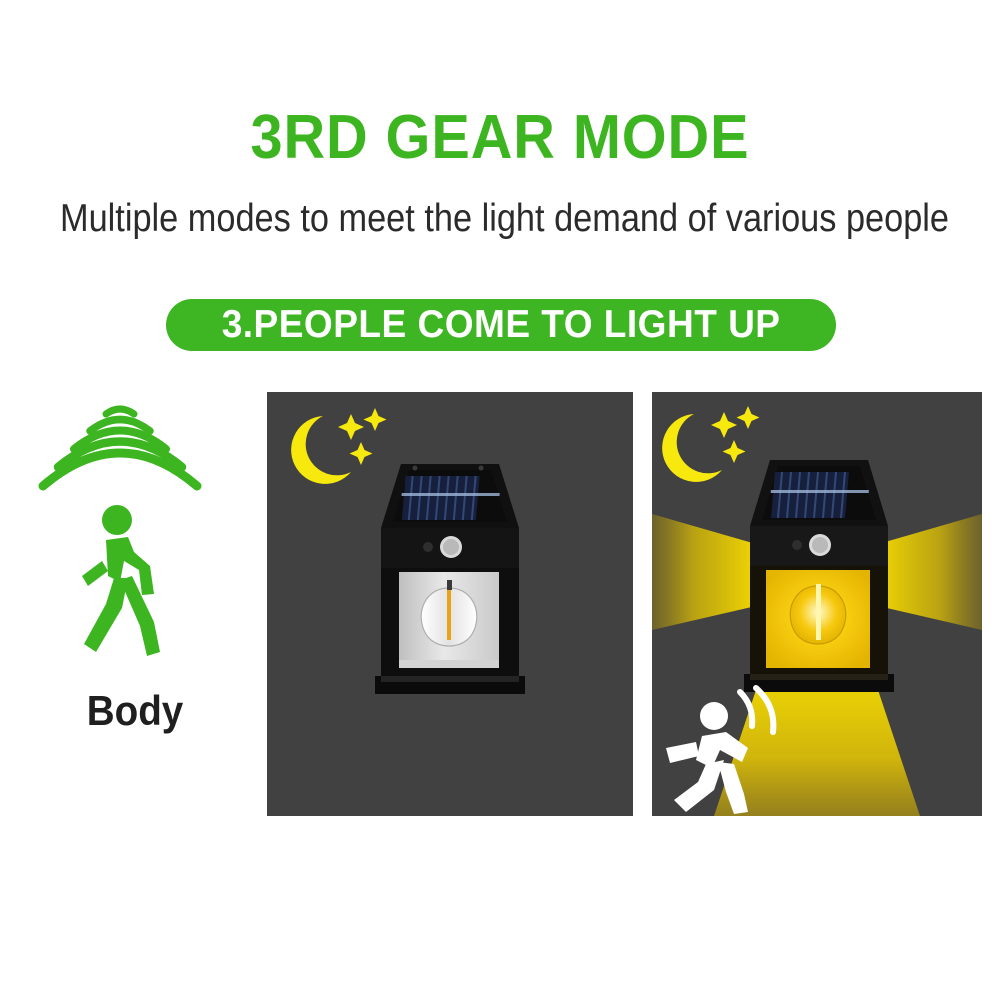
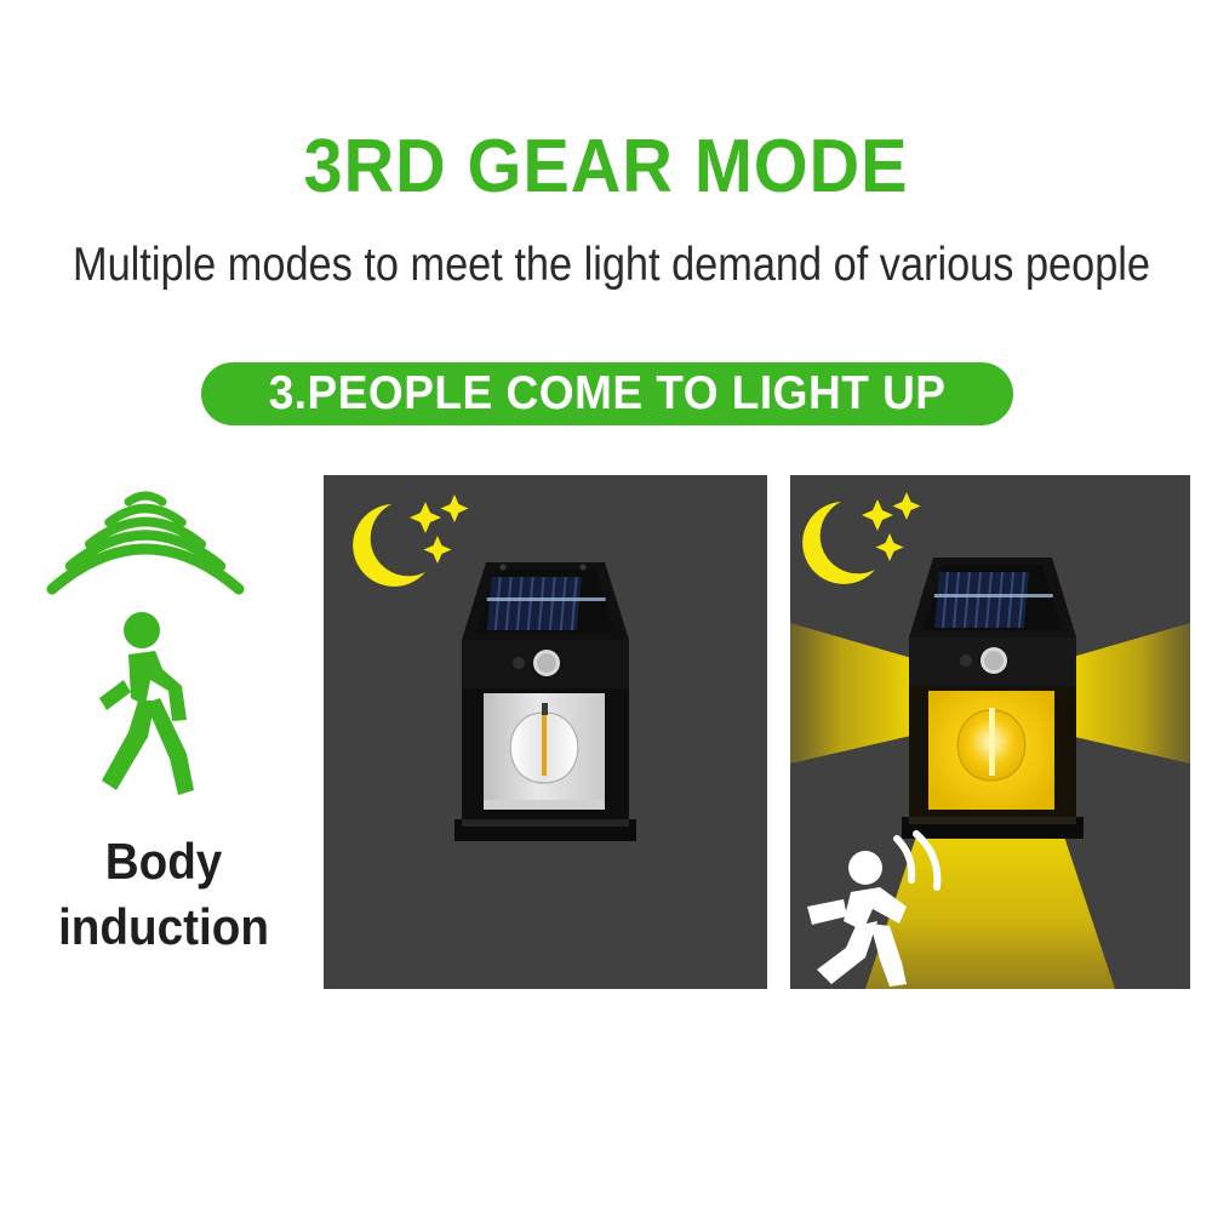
  3RD GEAR MODE
  Multiple modes to meet the light demand of various people
  3.PEOPLE COME TO LIGHT UP
  Body
+ induction
